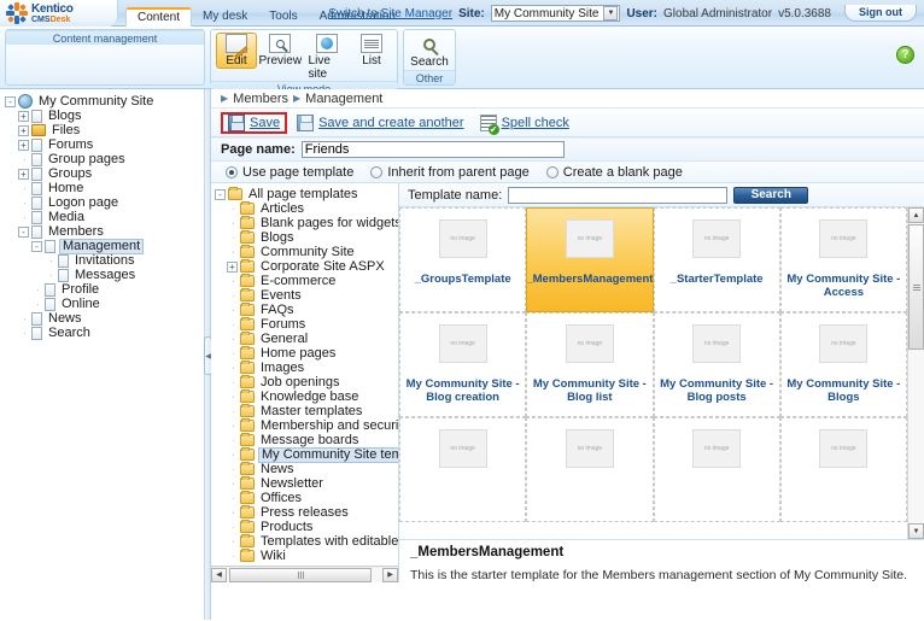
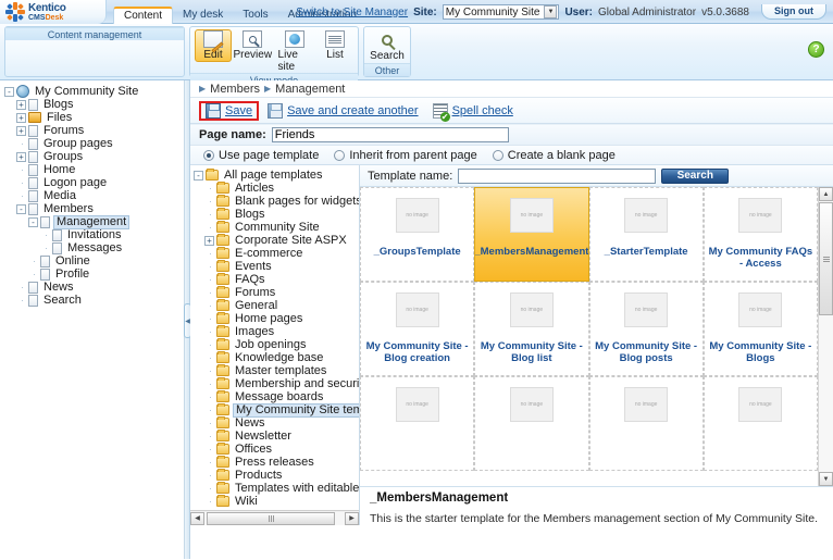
  Kentico
  Content
  My desk
  Tools
  Administration
  Switch to Site Manager
  Site:
  My Community Site
  User:
  Global Administrator
  v5.0.3688
  Sign out
  Content management
  Edit
  Preview
  Live site
  List
  Search
  Other
  ?
  -
  My Community Site
  +
  Blogs
  +
  Files
  +
  Forums
  ·
  Group pages
  +
  Groups
  ·
  Home
  ·
  Logon page
  ·
  Media
  -
  Members
  -
  Management
  ·
  Invitations
  ·
  Messages
  ·
- Profile
+ Online
  ·
- Online
+ Profile
  ·
  News
  ·
  Search
  ▶
  Members
  ▶
  Management
  Save
  Save and create another
  Spell check
  Page name:
  Friends
  Use page template
  Inherit from parent page
  Create a blank page
  -
  All page templates
  ·
  Articles
  ·
  Blank pages for widget
  ·
  Blogs
  ·
  Community Site
  +
  Corporate Site ASPX
  ·
  E-commerce
  ·
  Events
  ·
  FAQs
  ·
  Forums
  ·
  General
  ·
  Home pages
  ·
  Images
  ·
  Job openings
  ·
  Knowledge base
  ·
  Master templates
  ·
  Membership and securi
  ·
  Message boards
  ·
  My Community Site tem
  ·
  News
  ·
  Newsletter
  ·
  Offices
  ·
  Press releases
  ·
  Products
  ·
  Templates with editable
  ·
  Wiki
  Template name:
  Search
  _GroupsTemplate
  _MembersManagement
  _StarterTemplate
- My Community Site - Access
+ My Community FAQs - Access
  My Community Site - Blog creation
  My Community Site - Blog list
  My Community Site - Blog posts
  My Community Site - Blogs
  _MembersManagement
  This is the starter template for the Members management section of My Community Site.
